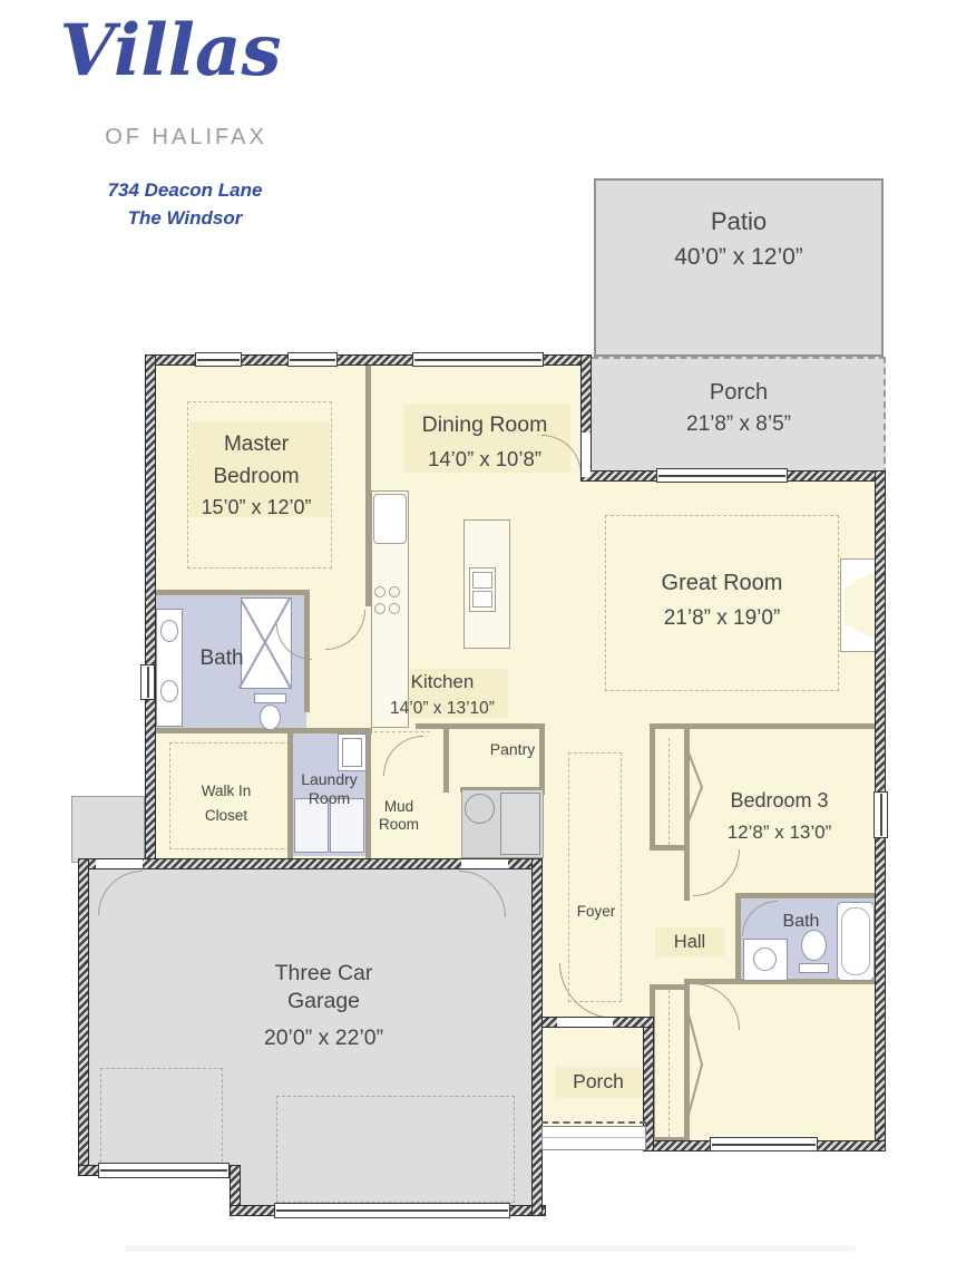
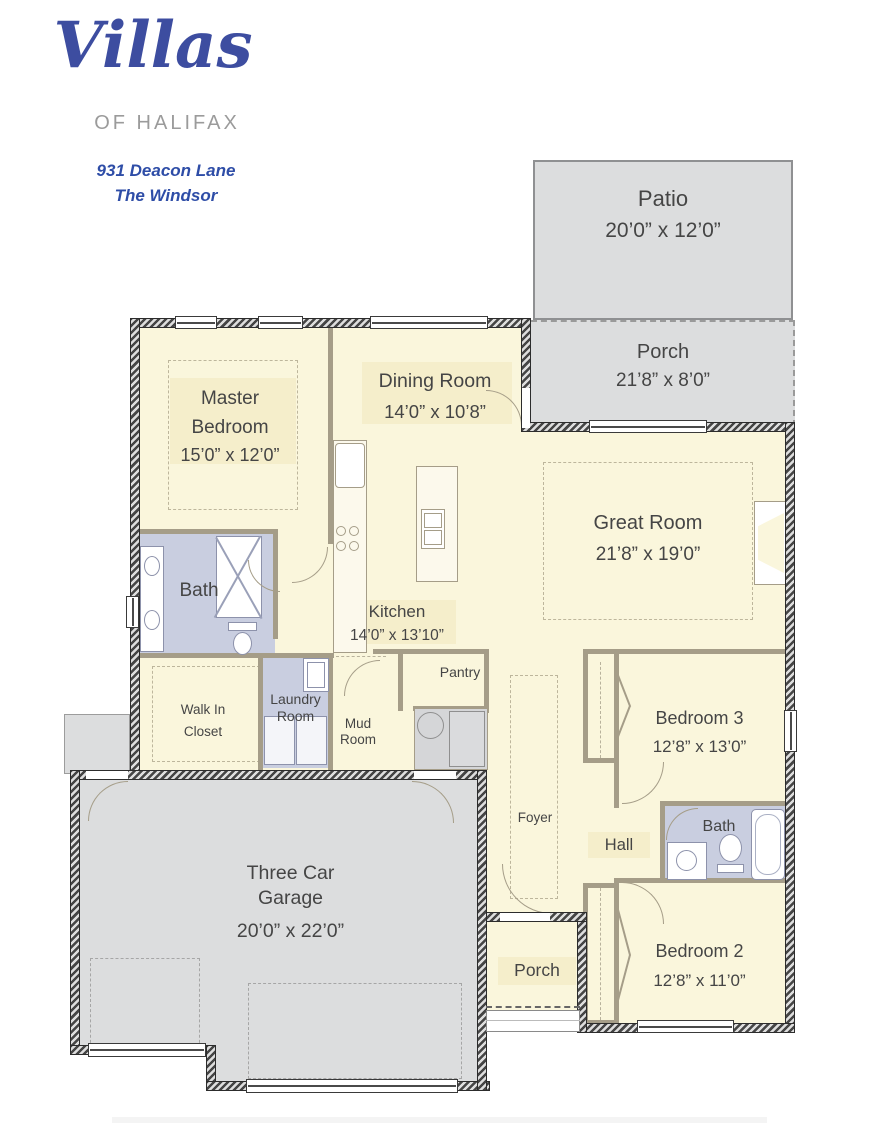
  Villas
  OF HALIFAX
- 734 Deacon Lane
+ 931 Deacon Lane
  The Windsor
  Patio
- 40’0” x 12’0”
+ 20’0” x 12’0”
  Porch
- 21’8” x 8’5”
+ 21’8” x 8’0”
  Master
  Bedroom
  15’0” x 12’0”
  Dining Room
  14’0” x 10’8”
  Great Room
  21’8” x 19’0”
  Kitchen
  14’0” x 13’10”
  Bath
  Walk In
  Closet
  Laundry
  Room
  Mud
  Room
  Pantry
  Bedroom 3
  12’8” x 13’0”
  Foyer
  Hall
  Bath
  Three Car
  Garage
  20’0” x 22’0”
  Porch
+ Bedroom 2
+ 12’8” x 11’0”
